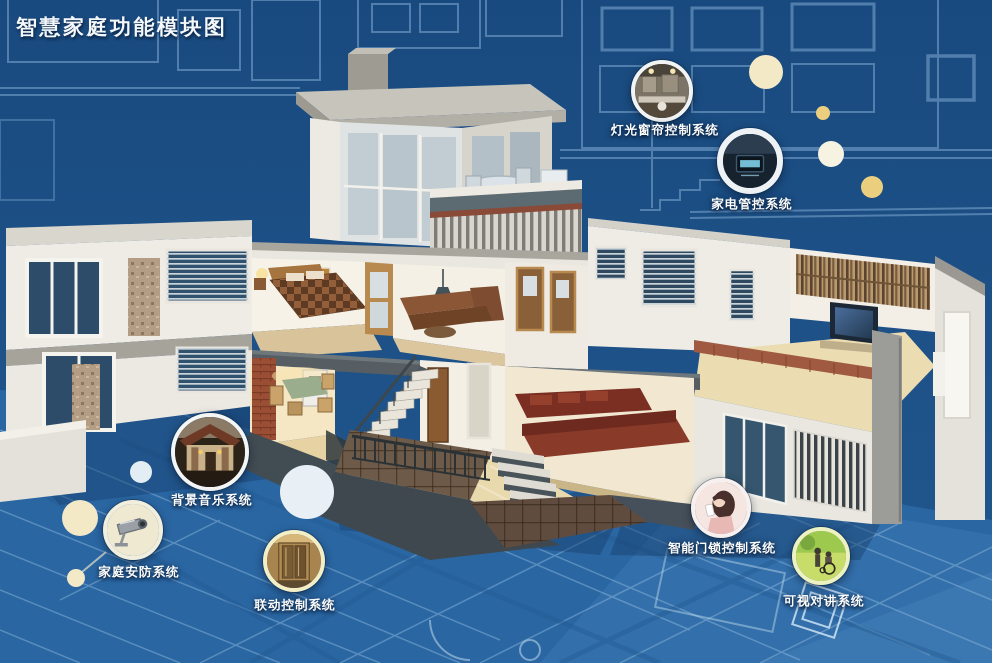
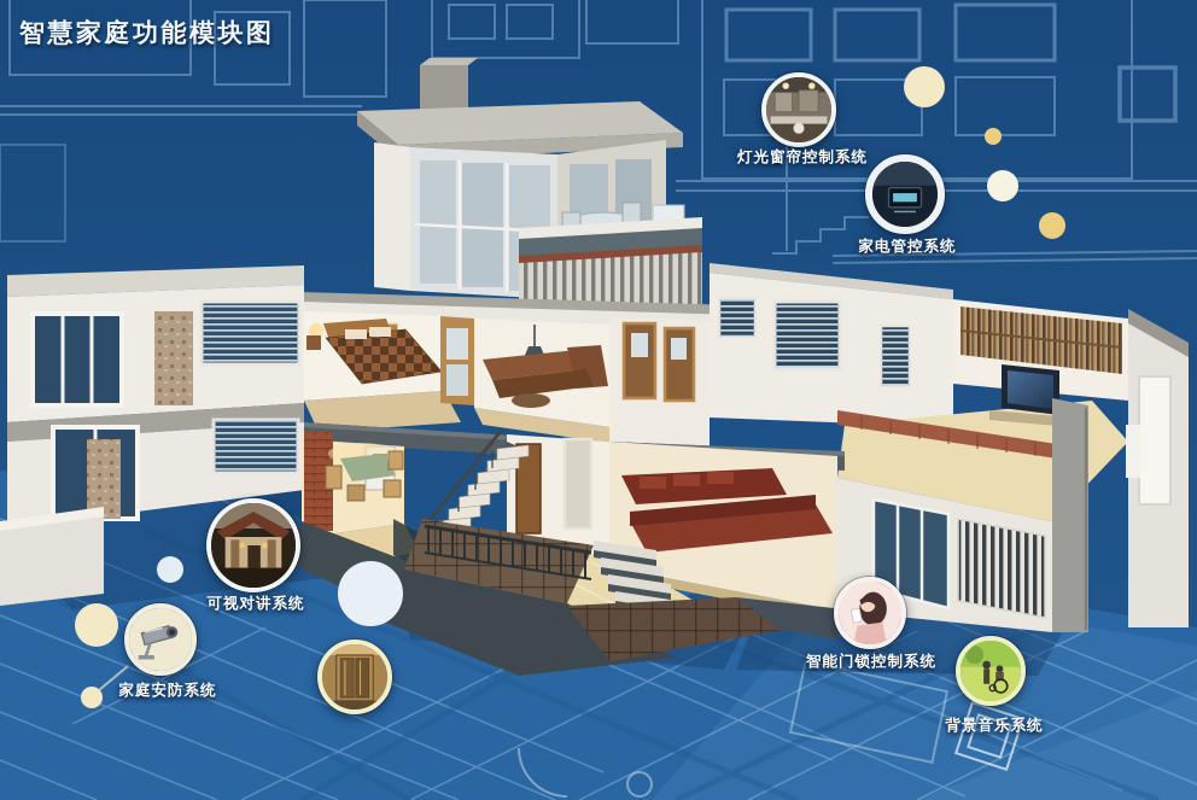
  智慧家庭功能模块图
  灯光窗帘控制系统
  家电管控系统
- 背景音乐系统
+ 可视对讲系统
  家庭安防系统
- 联动控制系统
  智能门锁控制系统
- 可视对讲系统
+ 背景音乐系统
